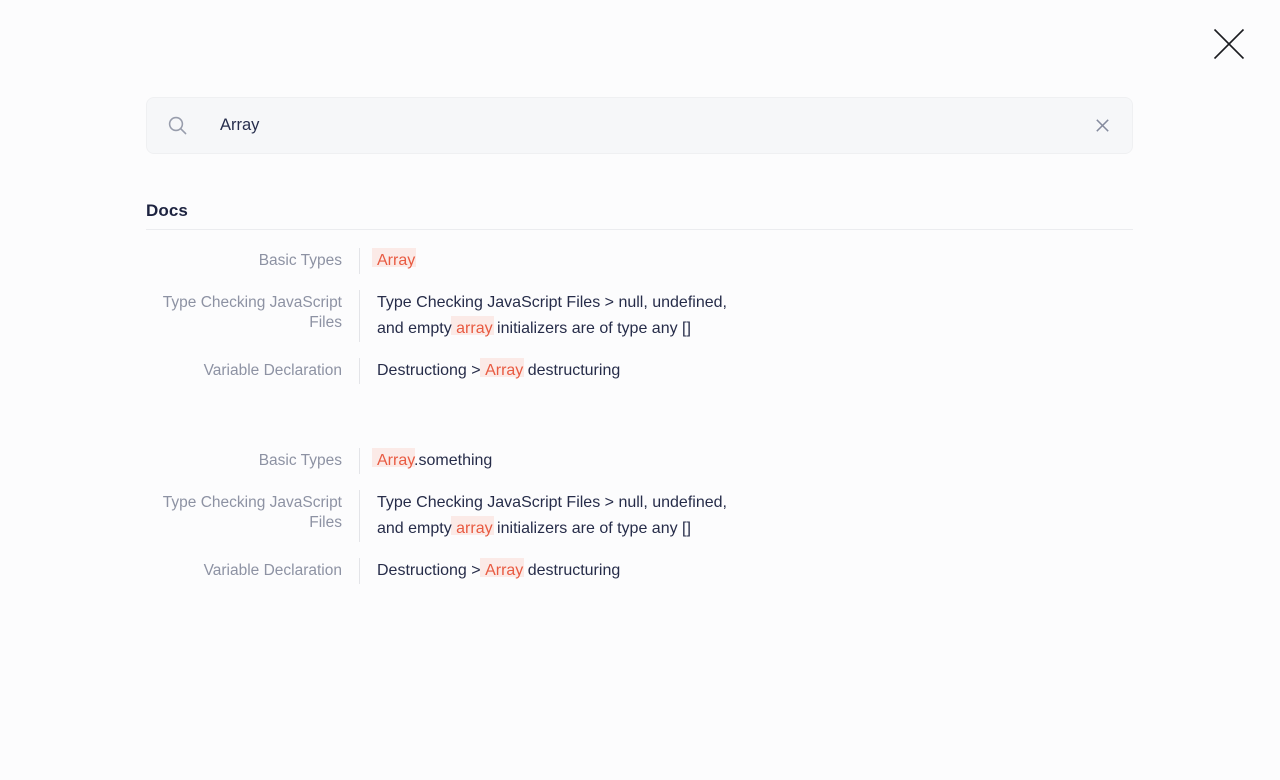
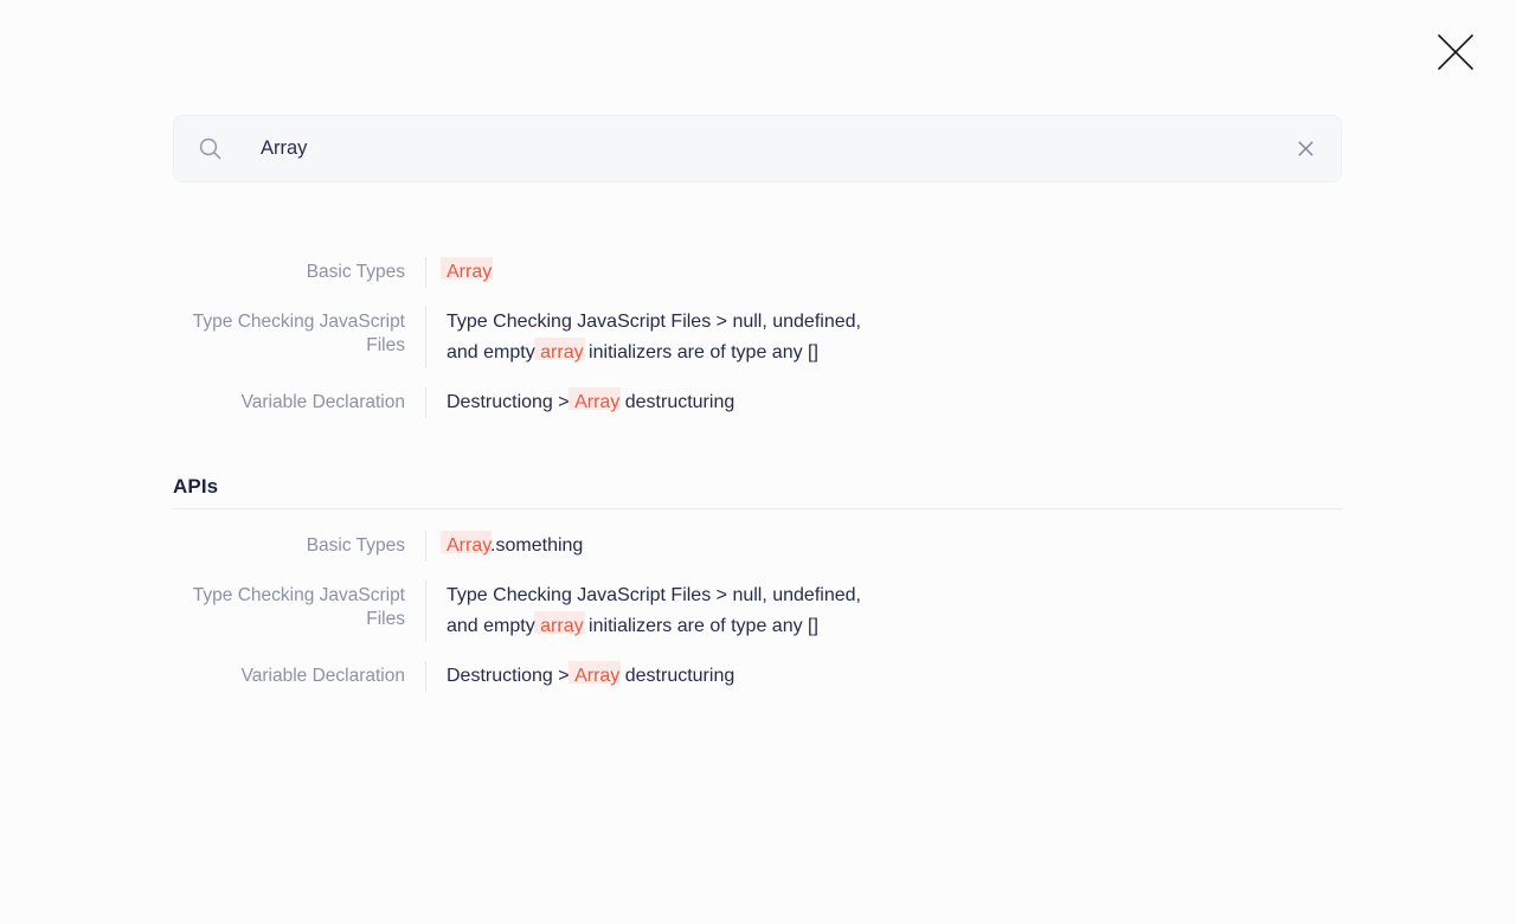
  Array
- Docs
  Basic Types
  Array
  Type Checking JavaScript Files
  Type Checking JavaScript Files > null, undefined,
  and empty array initializers are of type any []
  Variable Declaration
  Destructiong > Array destructuring
+ APIs
  Basic Types
  Array.something
  Type Checking JavaScript Files
  Type Checking JavaScript Files > null, undefined,
  and empty array initializers are of type any []
  Variable Declaration
  Destructiong > Array destructuring
